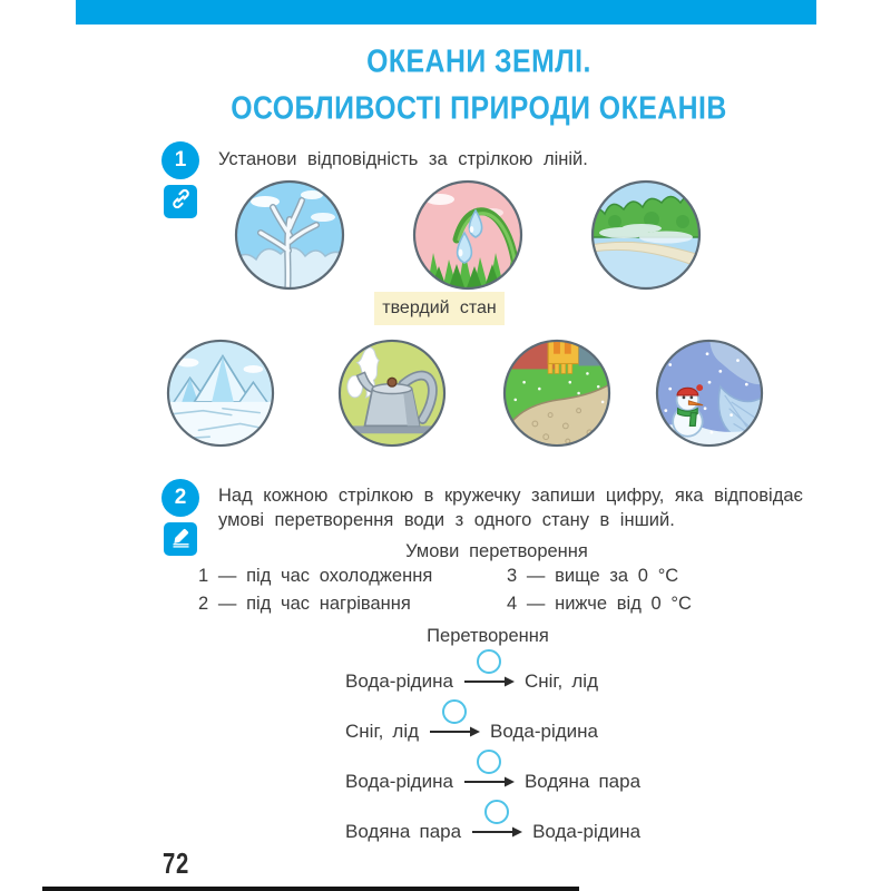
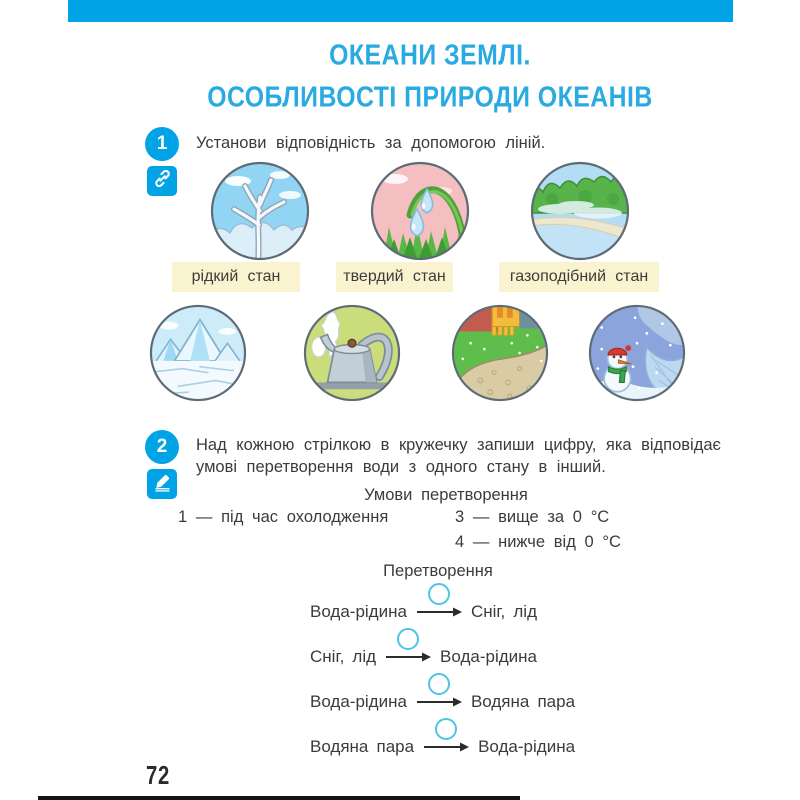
  ОКЕАНИ ЗЕМЛІ.
  ОСОБЛИВОСТІ ПРИРОДИ ОКЕАНІВ
  1
- Установи відповідність за стрілкою ліній.
+ Установи відповідність за допомогою ліній.
+ рідкий стан
  твердий стан
+ газоподібний стан
  2
  Над кожною стрілкою в кружечку запиши цифру, яка відповідає
  умові перетворення води з одного стану в інший.
  Умови перетворення
  1 — під час охолодження
- 2 — під час нагрівання
  3 — вище за 0 °C
  4 — нижче від 0 °C
  Перетворення
  Вода-рідина
  Сніг, лід
  Сніг, лід
  Вода-рідина
  Вода-рідина
  Водяна пара
  Водяна пара
  Вода-рідина
  72
